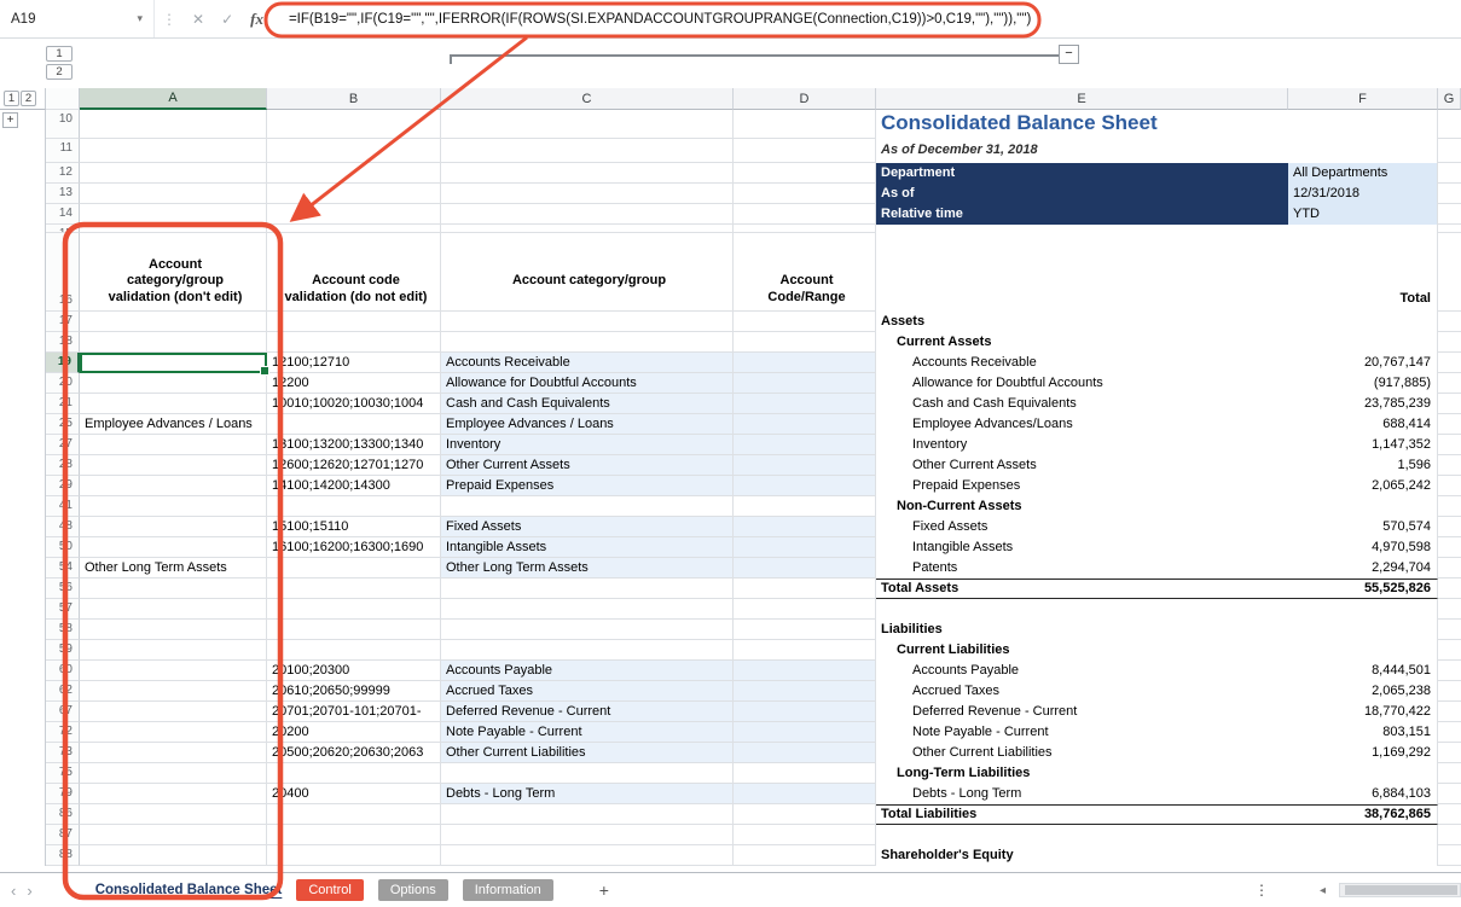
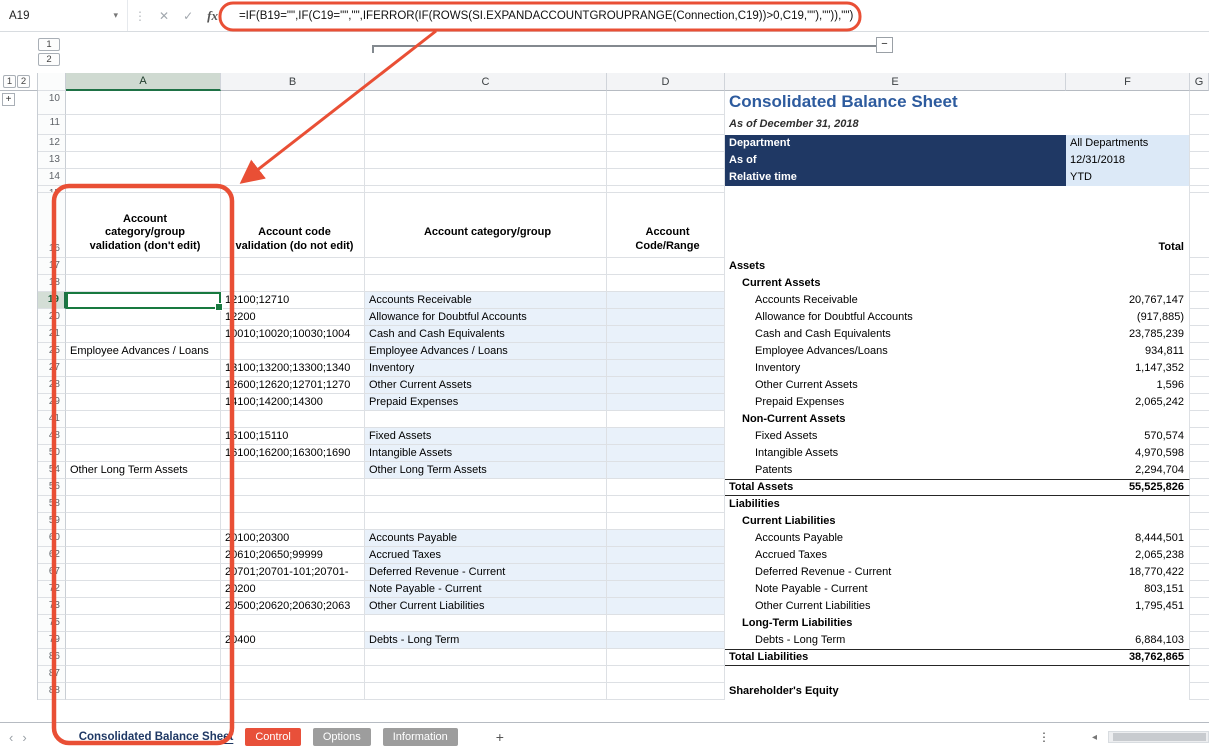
  A19
  ▾
  ⋮
  ✕
  ✓
  fx
  =IF(B19="",IF(C19="","",IFERROR(IF(ROWS(SI.EXPANDACCOUNTGROUPRANGE(Connection,C19))>0,C19,""),"")),"")
  1
  2
  −
  1
  2
  A
  B
  C
  D
  E
  F
  G
  +
  10
  Consolidated Balance Sheet
  11
  As of December 31, 2018
  12
  Department
  All Departments
  13
  As of
  12/31/2018
  14
  Relative time
  YTD
  16
  Account
  category/group
  validation (don't edit)
  Account code
  validation (do not edit)
  Account category/group
  Account
  Code/Range
  Total
  17
  Assets
  18
  Current Assets
  1100;12710
  Accounts Receivable
  Accounts Receivable
  20,767,147
  20
  1200
  Allowance for Doubtful Accounts
  Allowance for Doubtful Accounts
  (917,885)
  21
  1010;10020;10030;1004
  Cash and Cash Equivalents
  Cash and Cash Equivalents
  23,785,239
  25
  Employee Advances / Loans
  Employee Advances / Loans
  Employee Advances/Loans
- 688,414
+ 934,811
  27
  1100;13200;13300;1340
  Inventory
  Inventory
  1,147,352
  28
  1600;12620;12701;1270
  Other Current Assets
  Other Current Assets
  1,596
  29
  1100;14200;14300
  Prepaid Expenses
  Prepaid Expenses
  2,065,242
  41
  Non-Current Assets
  48
  1100;15110
  Fixed Assets
  Fixed Assets
  570,574
  50
  1100;16200;16300;1690
  Intangible Assets
  Intangible Assets
  4,970,598
  54
  Other Long Term Assets
  Other Long Term Assets
  Patents
  2,294,704
  56
  Total Assets
  55,525,826
- 57
  58
  Liabilities
  59
  Current Liabilities
  60
  2100;20300
  Accounts Payable
  Accounts Payable
  8,444,501
  62
  2610;20650;99999
  Accrued Taxes
  Accrued Taxes
  2,065,238
  67
  2701;20701-101;20701-
  Deferred Revenue - Current
  Deferred Revenue - Current
  18,770,422
  72
  2200
  Note Payable - Current
  Note Payable - Current
  803,151
  73
  2500;20620;20630;2063
  Other Current Liabilities
  Other Current Liabilities
- 1,169,292
+ 1,795,451
  75
  Long-Term Liabilities
  79
  2400
  Debts - Long Term
  Debts - Long Term
  6,884,103
  86
  Total Liabilities
  38,762,865
  87
  88
  Shareholder's Equity
  ‹
  ›
  Consolidated Balance She
  Control
  Options
  Information
  +
  ⋮
  ◂
